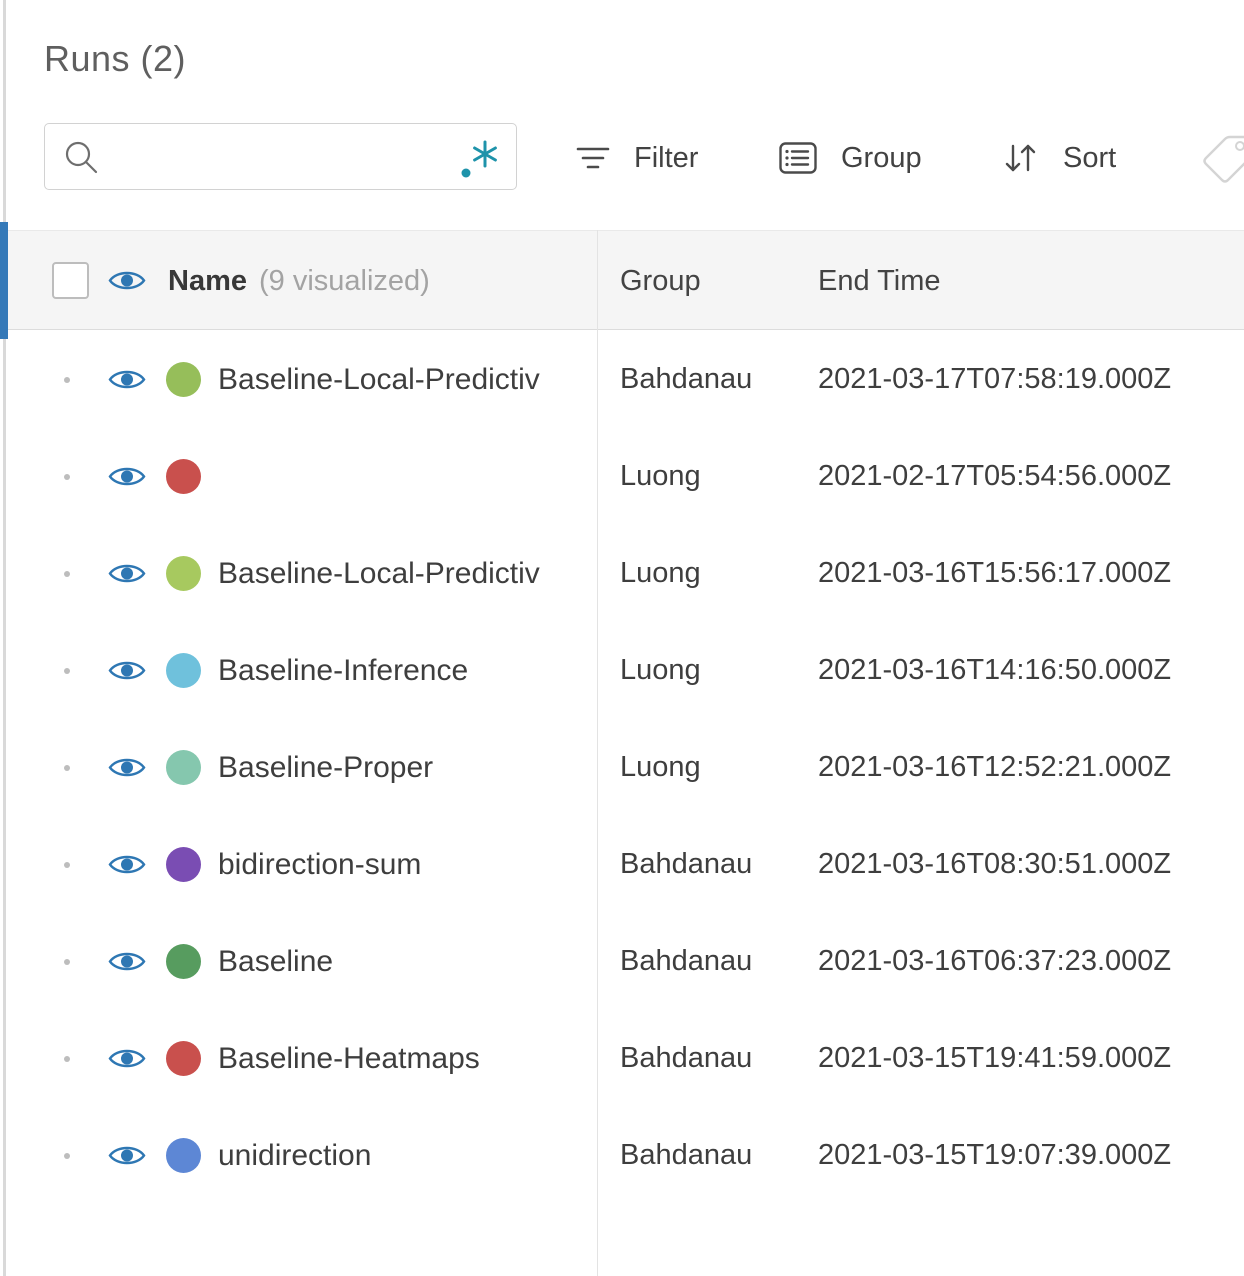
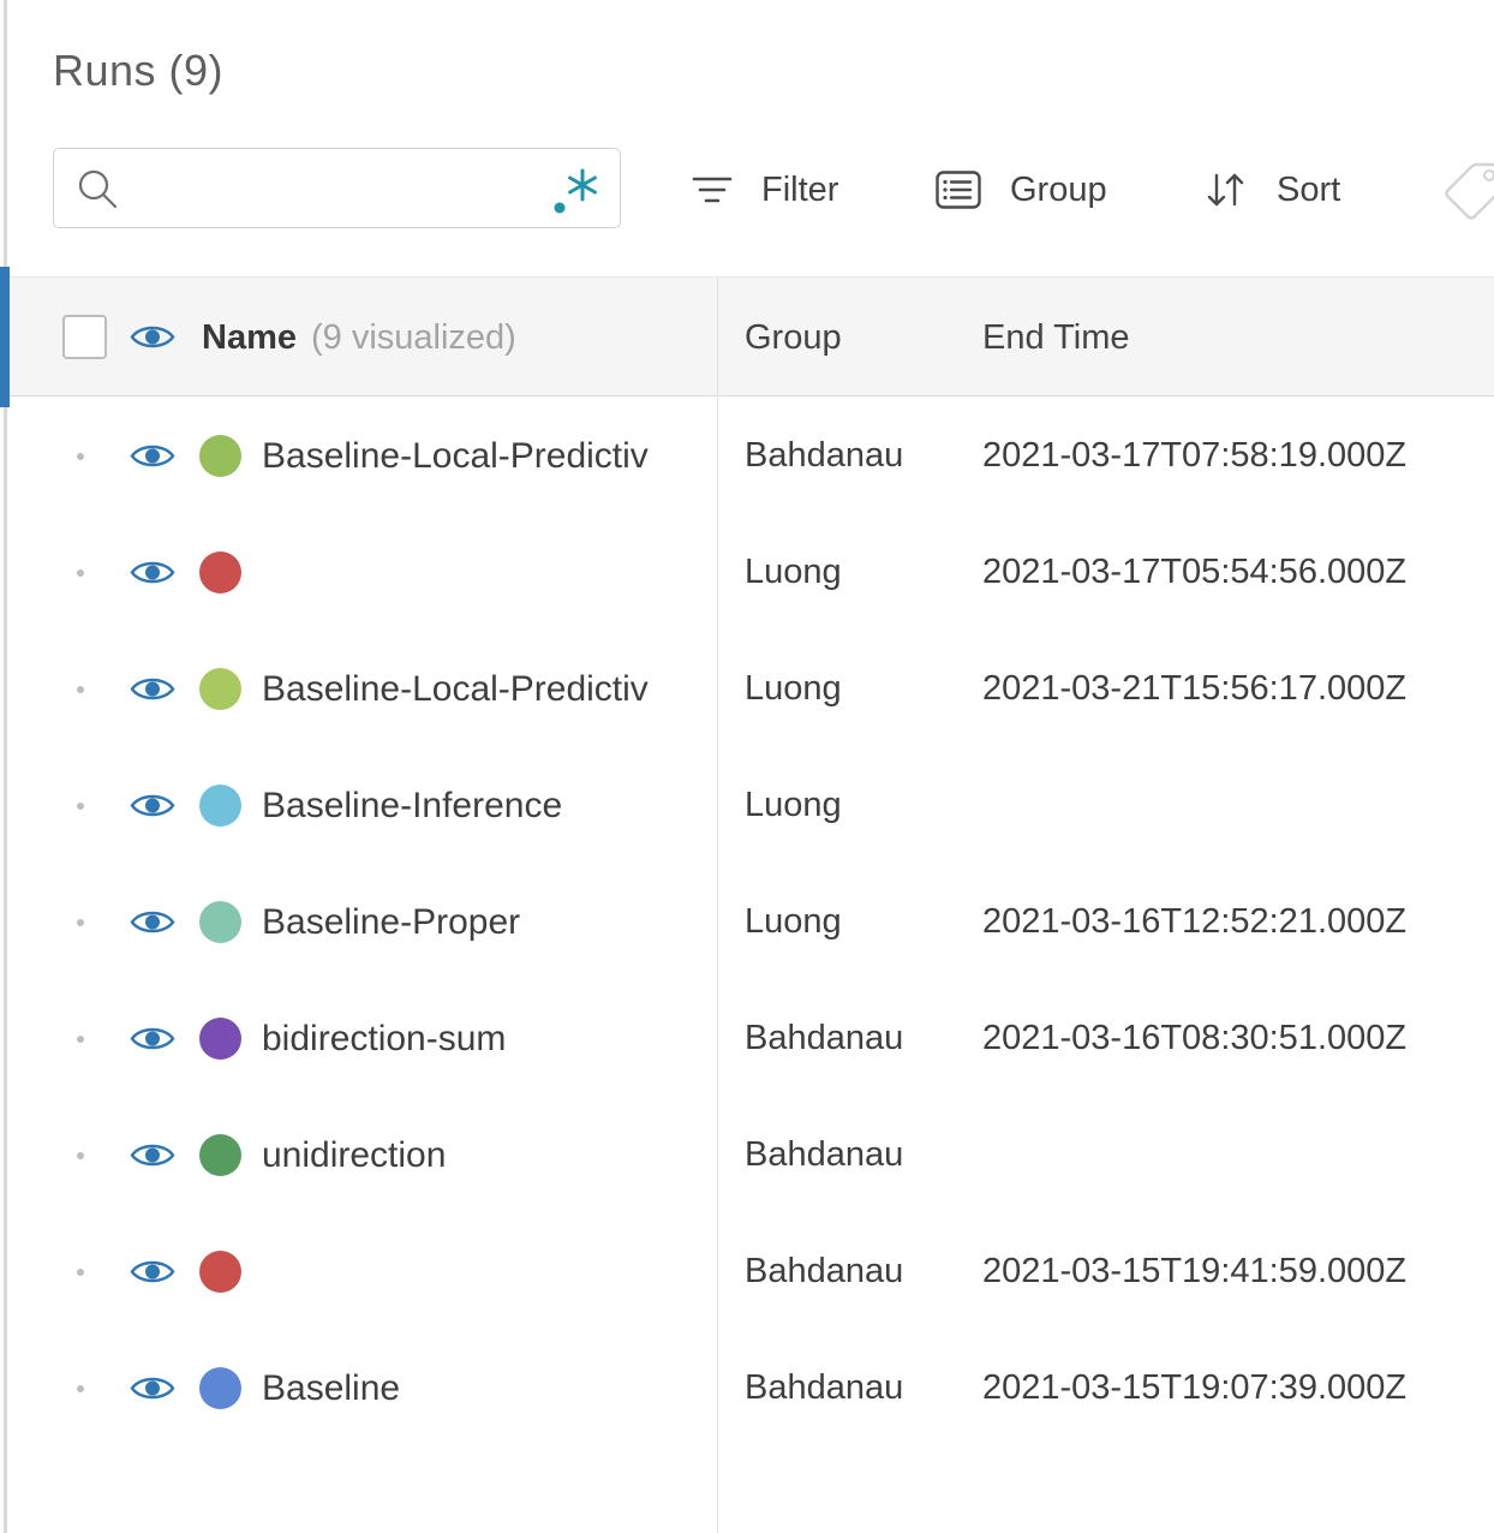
- Runs (2)
+ Runs (9)
  Filter
  Group
  Sort
  Name
  (9 visualized)
  Group
  End Time
  Baseline-Local-Predictiv
  Bahdanau
  2021-03-17T07:58:19.000Z
  Luong
- 2021-02-17T05:54:56.000Z
+ 2021-03-17T05:54:56.000Z
  Baseline-Local-Predictiv
  Luong
- 2021-03-16T15:56:17.000Z
+ 2021-03-21T15:56:17.000Z
  Baseline-Inference
  Luong
- 2021-03-16T14:16:50.000Z
  Baseline-Proper
  Luong
  2021-03-16T12:52:21.000Z
  bidirection-sum
  Bahdanau
  2021-03-16T08:30:51.000Z
- Baseline
+ unidirection
  Bahdanau
- 2021-03-16T06:37:23.000Z
- Baseline-Heatmaps
  Bahdanau
  2021-03-15T19:41:59.000Z
- unidirection
+ Baseline
  Bahdanau
  2021-03-15T19:07:39.000Z
